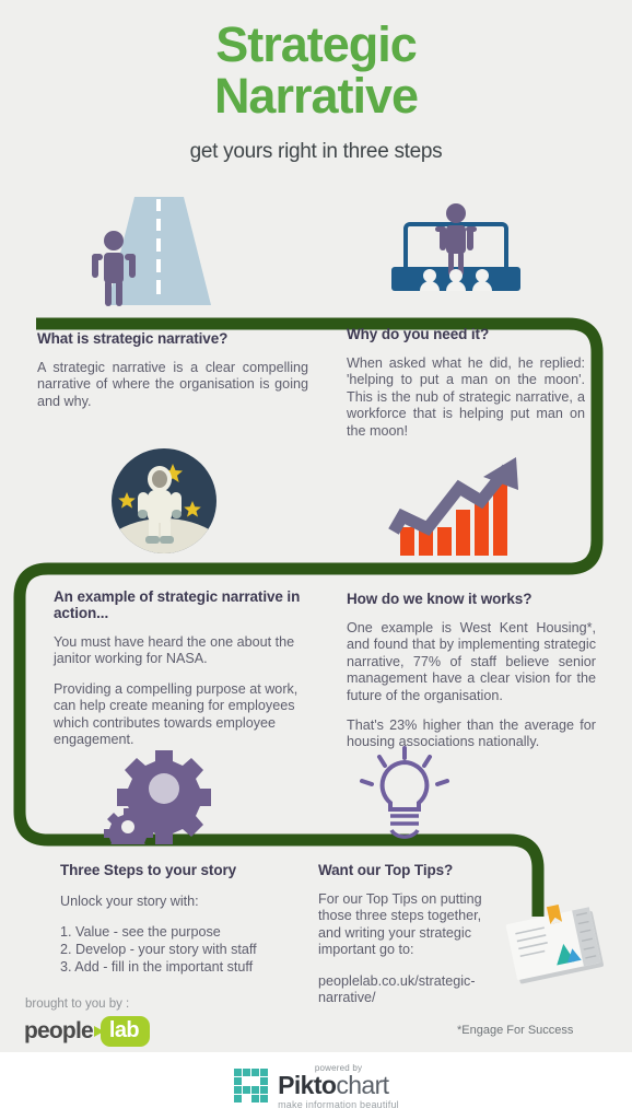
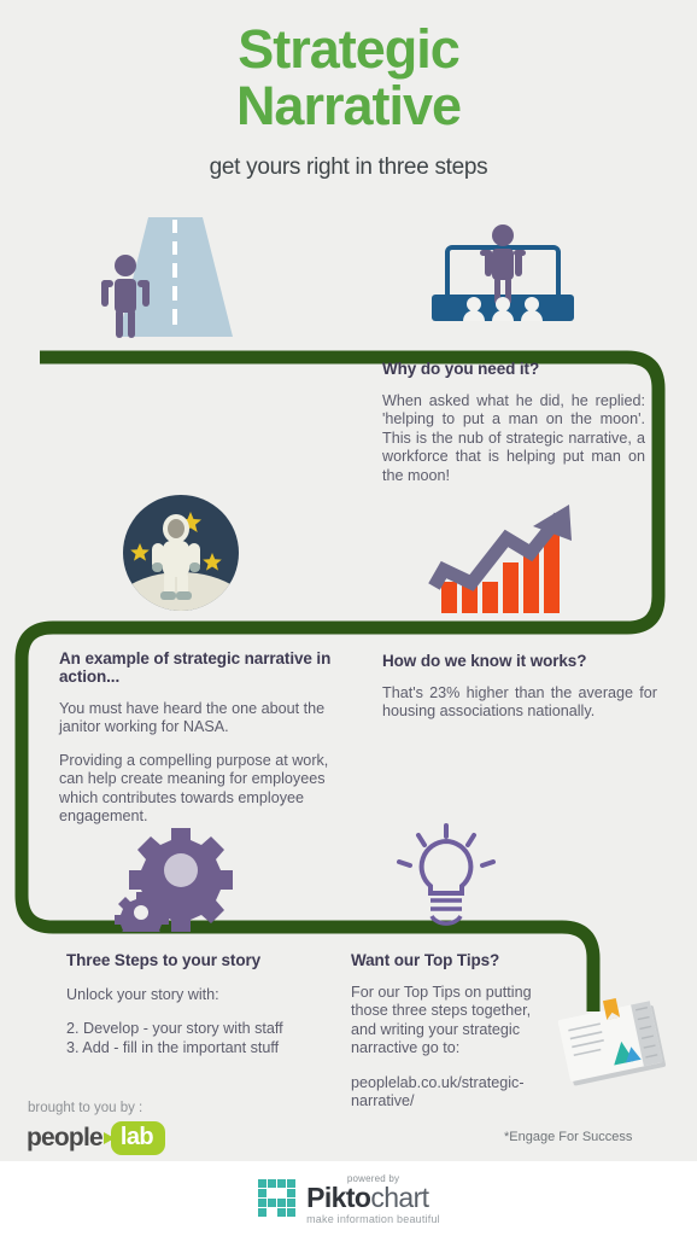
  Strategic
  Narrative
  get yours right in three steps
- What is strategic narrative?
- A strategic narrative is a clear compelling narrative of where the organisation is going and why.
  Why do you need it?
  When asked what he did, he replied: 'helping to put a man on the moon'. This is the nub of strategic narrative, a workforce that is helping put man on the moon!
  An example of strategic narrative in action...
  You must have heard the one about the janitor working for NASA.
  Providing a compelling purpose at work, can help create meaning for employees which contributes towards employee engagement.
  How do we know it works?
- One example is West Kent Housing*, and found that by implementing strategic narrative, 77% of staff believe senior management have a clear vision for the future of the organisation.
  That's 23% higher than the average for housing associations nationally.
  Three Steps to your story
  Unlock your story with:
- 1. Value - see the purpose
  2. Develop - your story with staff
  3. Add - fill in the important stuff
  Want our Top Tips?
- For our Top Tips on putting those three steps together, and writing your strategic important go to:
+ For our Top Tips on putting those three steps together, and writing your strategic narractive go to:
  peoplelab.co.uk/strategic-narrative/
  brought to you by :
  people
  lab
  *Engage For Success
  powered by
  Piktochart
  make information beautiful
